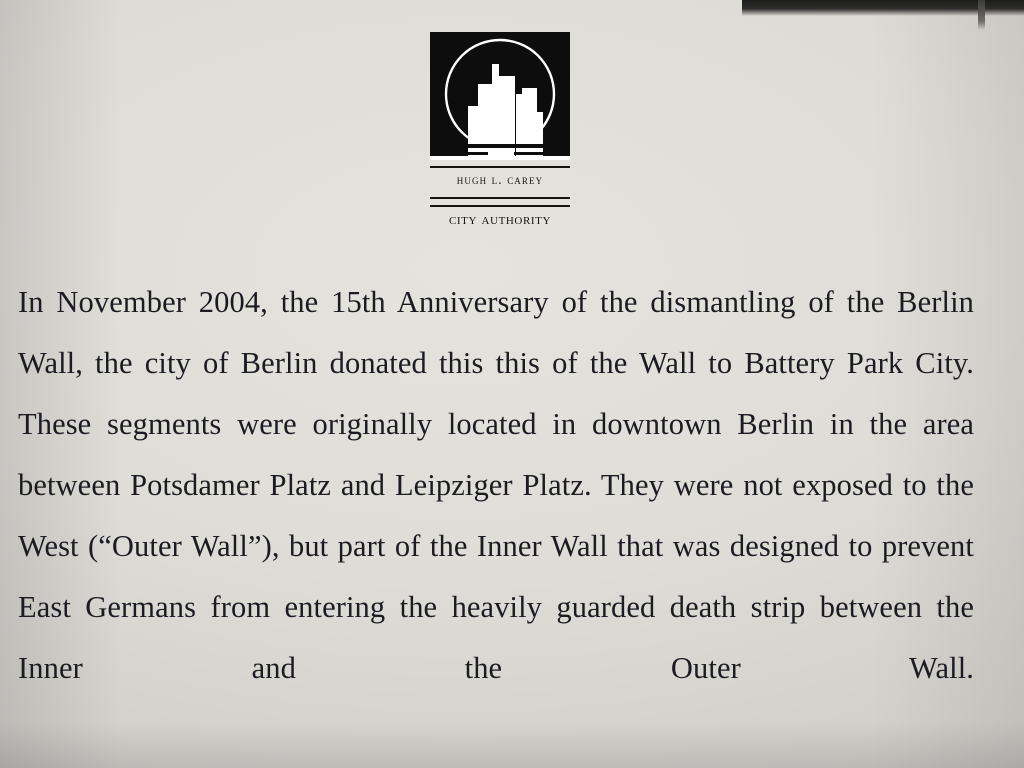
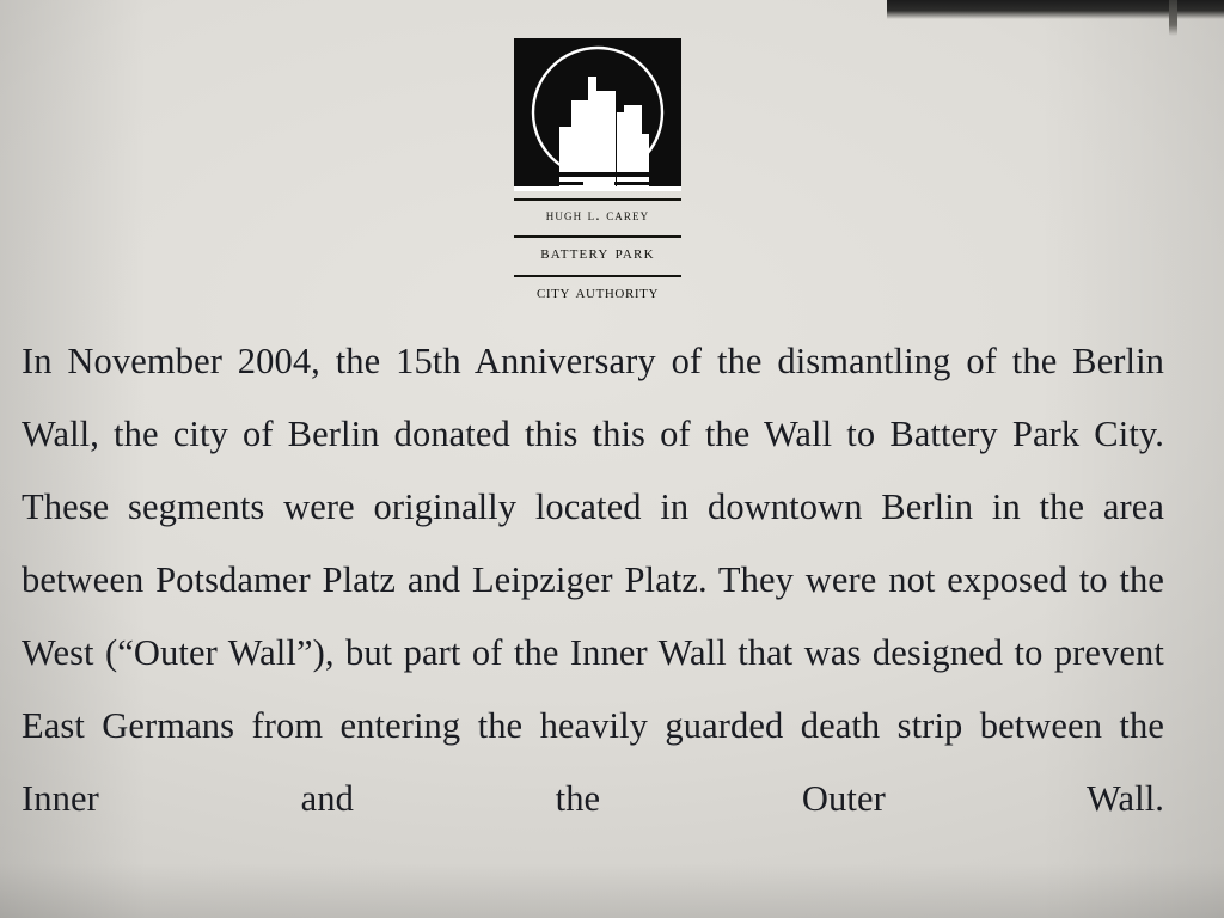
  hugh l. carey
+ battery park
  city authority
  In November 2004, the 15th Anniversary of the dismantling of the Berlin Wall, the city of Berlin donated this this of the Wall to Battery Park City. These segments were originally located in downtown Berlin in the area between Potsdamer Platz and Leipziger Platz. They were not exposed to the West (“Outer Wall”), but part of the Inner Wall that was designed to prevent East Germans from entering the heavily guarded death strip between the Inner and the Outer Wall.
